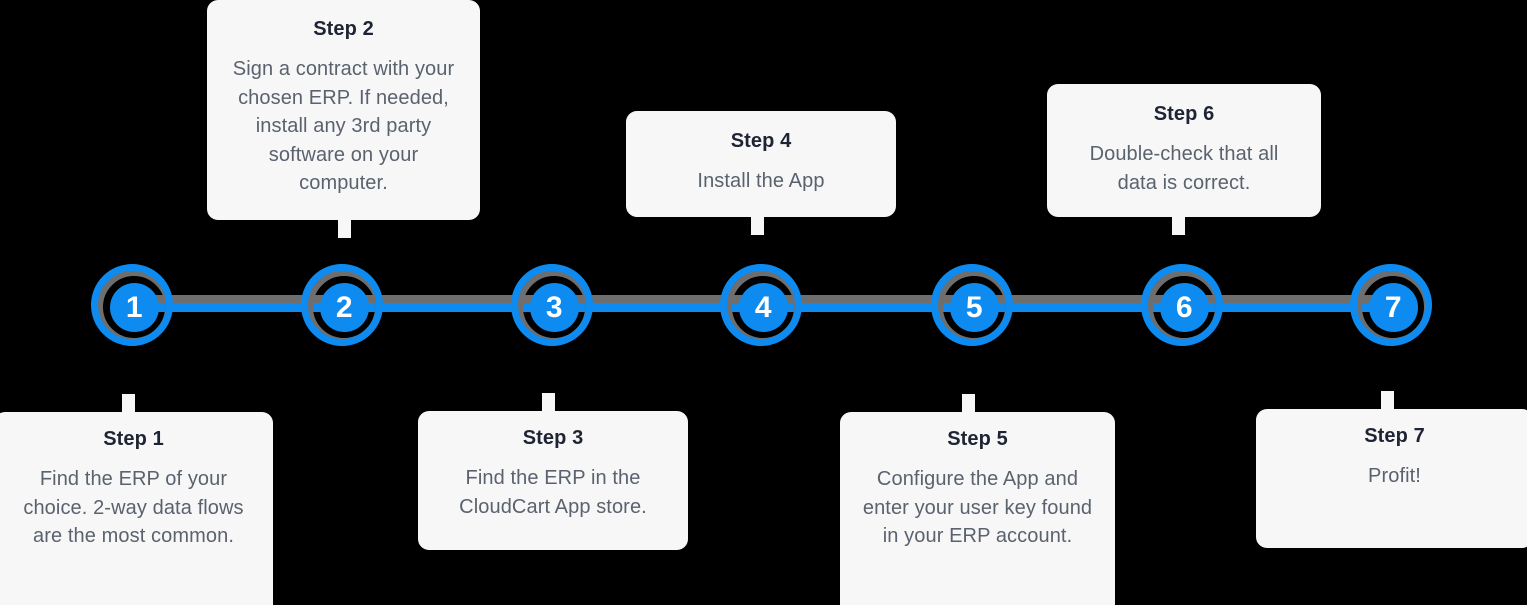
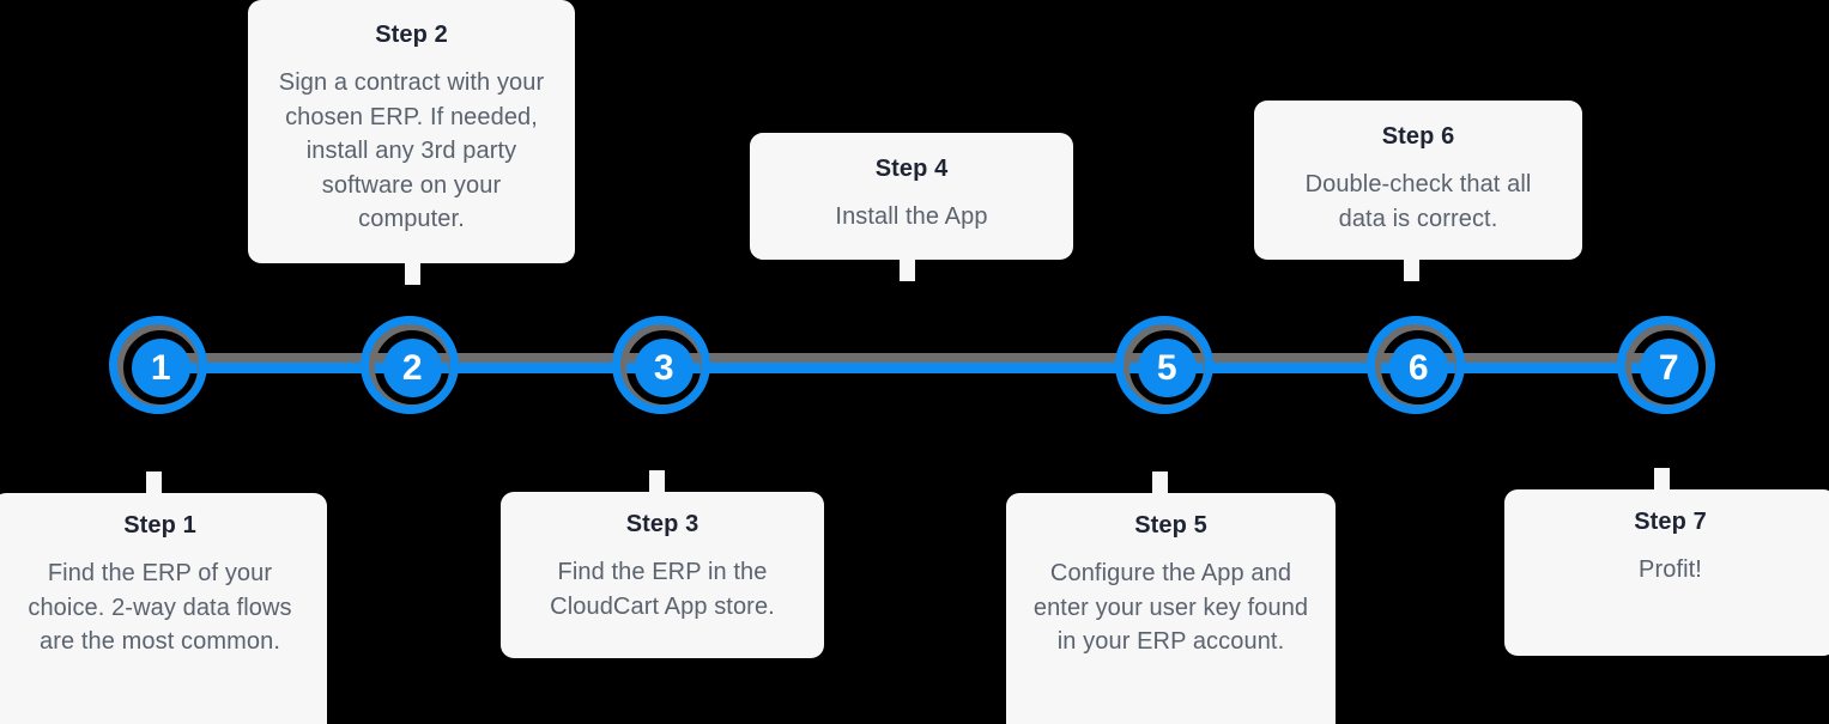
  Step 2
  Sign a contract with your chosen ERP. If needed, install any 3rd party software on your computer.
  Step 4
  Install the App
  Step 6
  Double-check that all data is correct.
  Step 1
  Find the ERP of your choice. 2-way data flows are the most common.
  Step 3
  Find the ERP in the CloudCart App store.
  Step 5
  Configure the App and enter your user key found in your ERP account.
  Step 7
  Profit!
  1
  2
  3
- 4
  5
  6
  7
